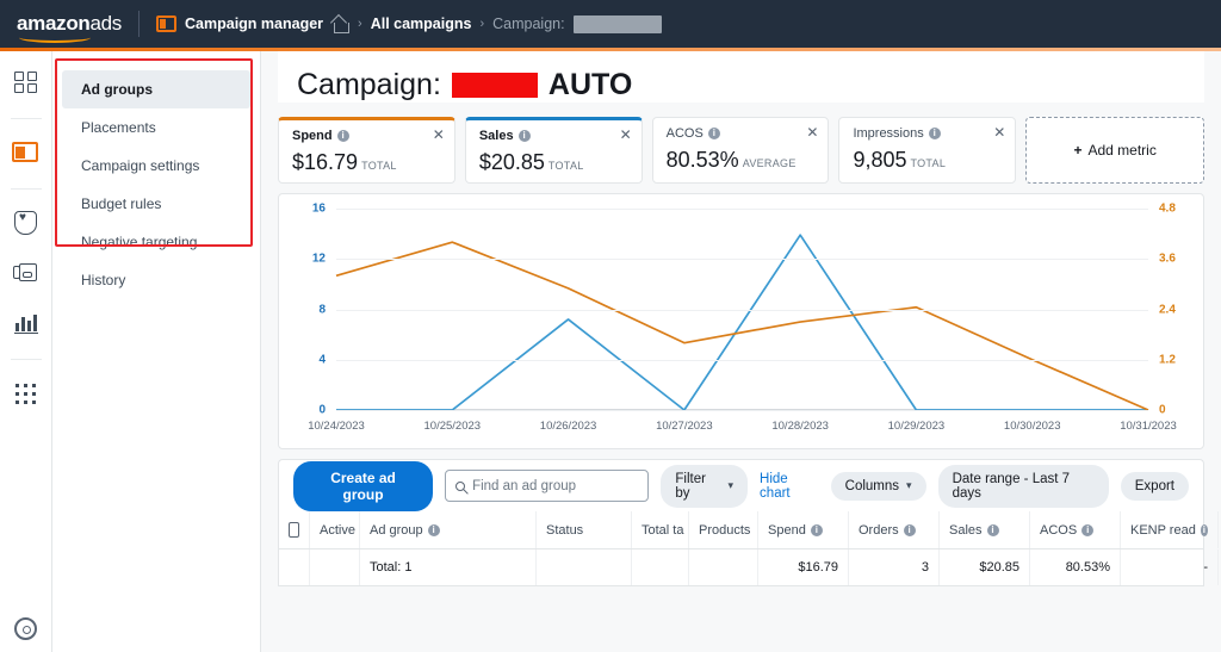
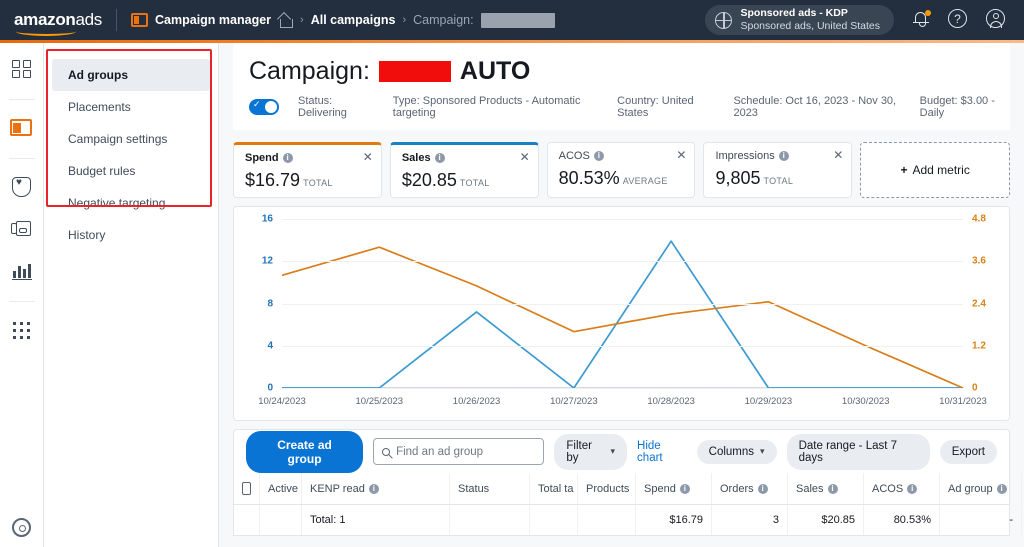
  amazonads
  Campaign manager
  ›
  All campaigns
  ›
  Campaign:
+ Sponsored ads - KDP
+ Sponsored ads, United States
+ ?
  Ad groups
  Placements
  Campaign settings
  Budget rules
  Negative targeting
  History
  Campaign:
  AUTO
+ Status: Delivering
+ Type: Sponsored Products - Automatic targeting
+ Country: United States
+ Schedule: Oct 16, 2023 - Nov 30, 2023
+ Budget: $3.00 - Daily
  Spend
  i
  ✕
  $16.79 TOTAL
  Sales
  i
  ✕
  $20.85 TOTAL
  ACOS
  i
  ✕
  80.53% AVERAGE
  Impressions
  i
  ✕
  9,805 TOTAL
  +
  Add metric
  0
  0
  4
  1.2
  8
  2.4
  12
  3.6
  16
  4.8
  10/24/2023
  10/25/2023
  10/26/2023
  10/27/2023
  10/28/2023
  10/29/2023
  10/30/2023
  10/31/2023
  Create ad group
  Find an ad group
  Filter by
  ▾
  Hide chart
  Columns
  ▾
  Date range - Last 7 days
  Export
  Active
- Ad group
+ KENP read
  i
  Status
  Total ta
  Products
  Spend
  i
  Orders
  i
  Sales
  i
  ACOS
  i
- KENP read
+ Ad group
  i
  Total: 1
  $16.79
  3
  $20.85
  80.53%
  -
